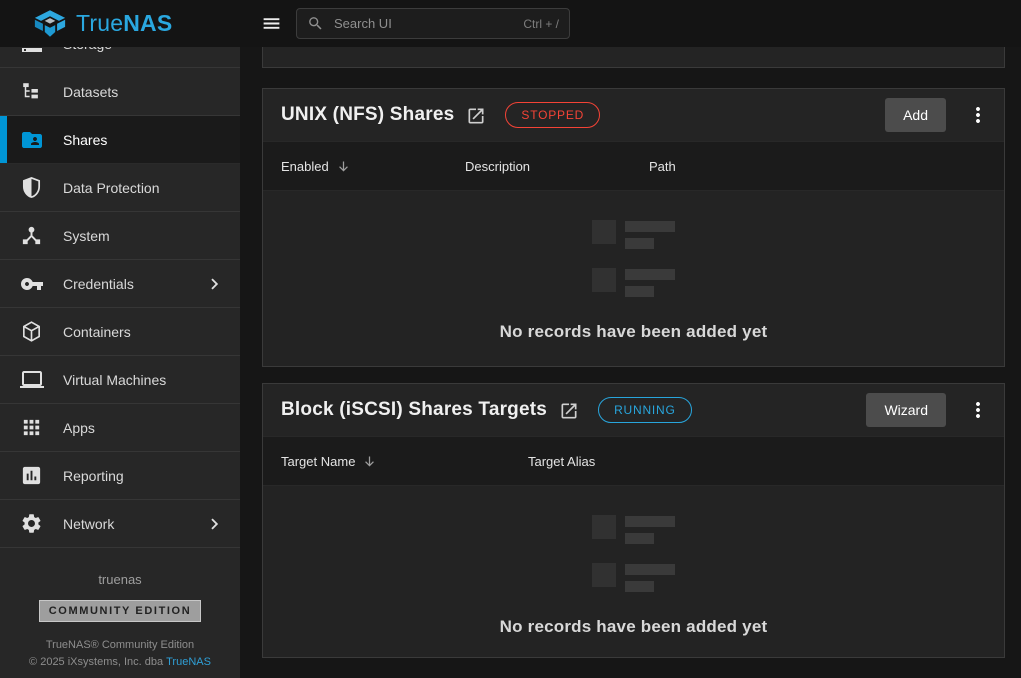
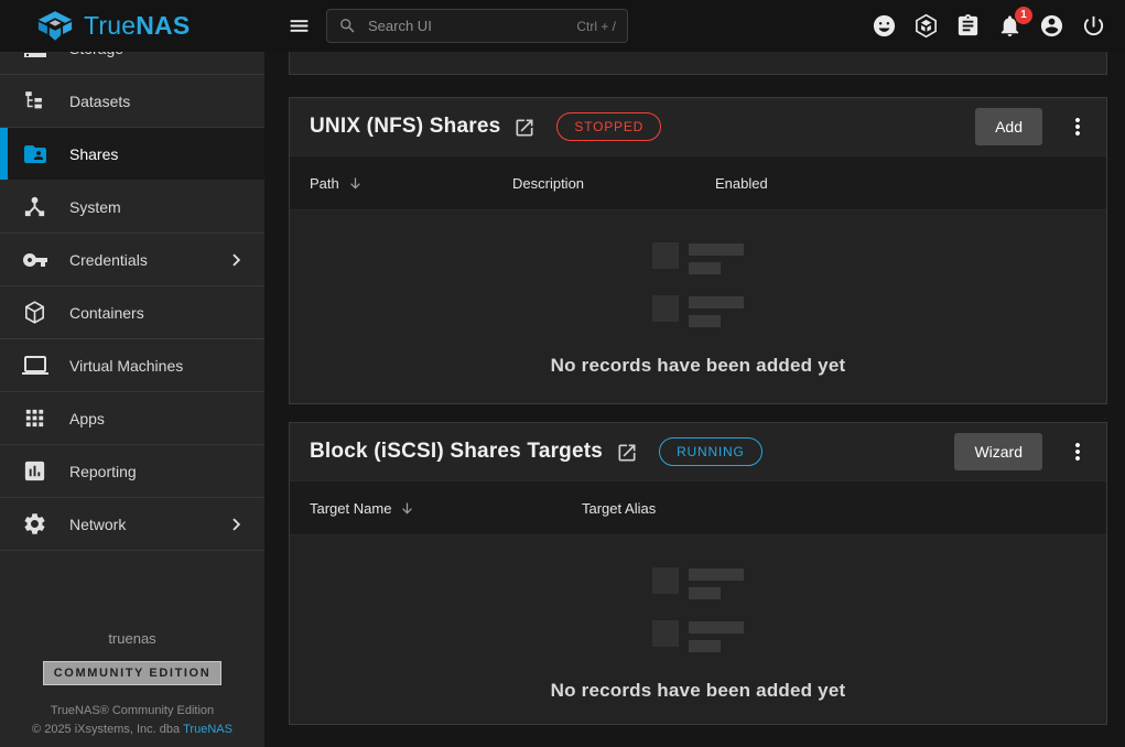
  TrueNAS
  Search UI
  Ctrl + /
+ 1
  Datasets
  Shares
- Data Protection
  System
  Credentials
  Containers
  Virtual Machines
  Apps
  Reporting
  Network
  truenas
  COMMUNITY EDITION
  TrueNAS® Community Edition
  © 2025 iXsystems, Inc. dba TrueNAS
  UNIX (NFS) Shares
  STOPPED
  Add
- Enabled
+ Path
  Description
- Path
+ Enabled
  No records have been added yet
  Block (iSCSI) Shares Targets
  RUNNING
  Wizard
  Target Name
  Target Alias
  No records have been added yet
